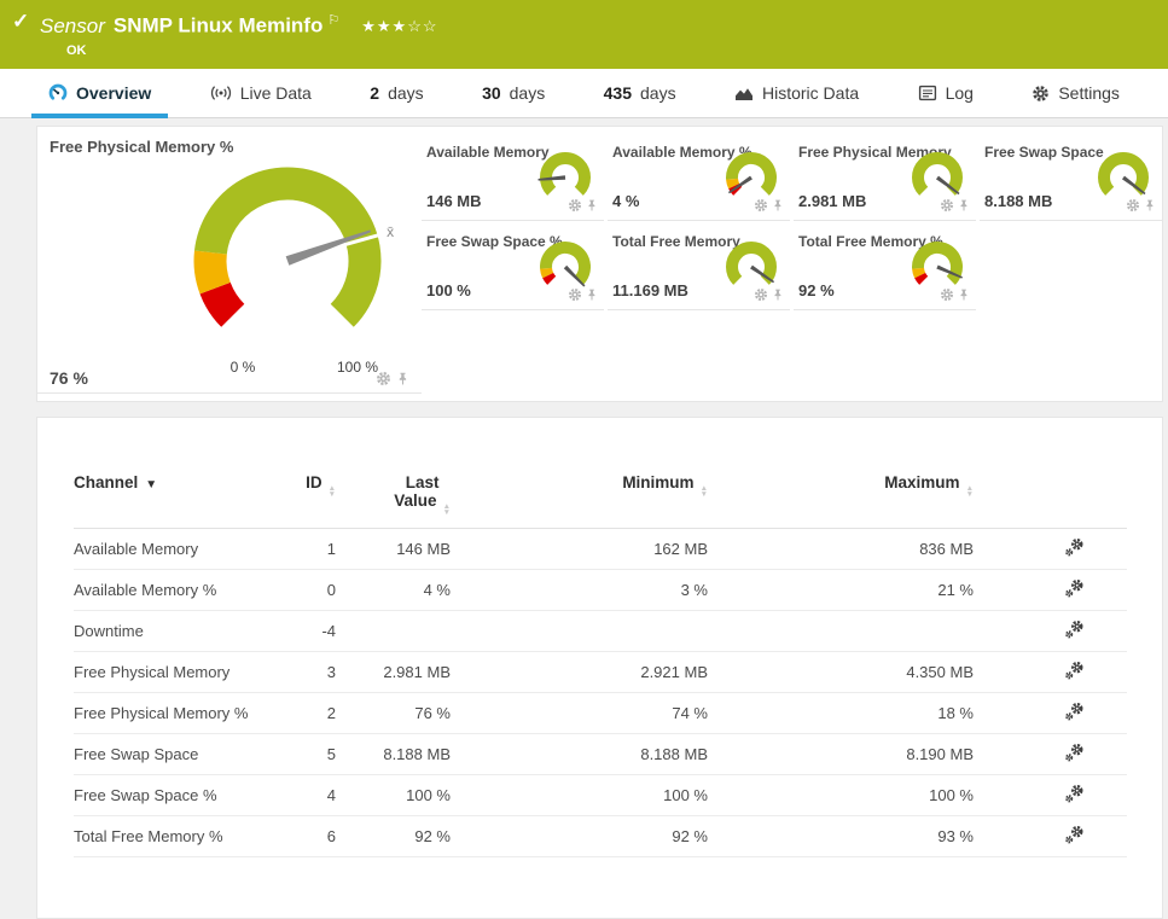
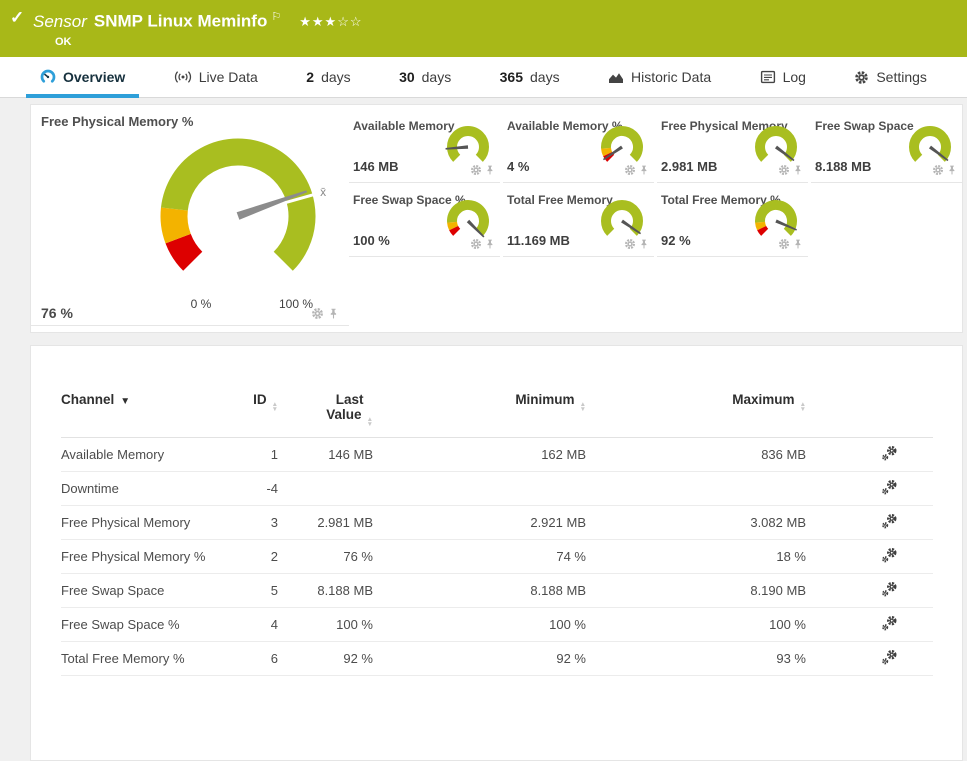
  ✓
  Sensor SNMP Linux Meminfo ⚐ ★★★☆☆
  OK
  Overview
  Live Data
  2
  days
  30
  days
- 435
+ 365
  days
  Historic Data
  Log
  Settings
  Free Physical Memory %
  x̄
  0 %
  100 %
  76 %
  Available Memory
  146 MB
  Available Memory %
  4 %
  Free Physical Memory
  2.981 MB
  Free Swap Space
  8.188 MB
  Free Swap Space %
  100 %
  Total Free Memory
  11.169 MB
  Total Free Memory
  92 %
  Channel ▼	ID	Last Value	Minimum	Maximum
  Available Memory	1	146 MB	162 MB	836 MB
- Available Memory %	0	4 %	3 %	21 %
  Downtime	-4
- Free Physical Memory	3	2.981 MB	2.921 MB	4.350 MB
+ Free Physical Memory	3	2.981 MB	2.921 MB	3.082 MB
  Free Physical Memory %	2	76 %	74 %	18 %
  Free Swap Space	5	8.188 MB	8.188 MB	8.190 MB
  Free Swap Space %	4	100 %	100 %	100 %
  Total Free Memory %	6	92 %	92 %	93 %
